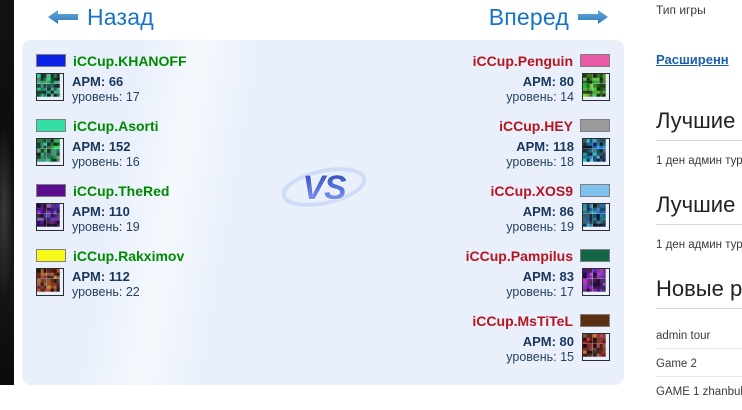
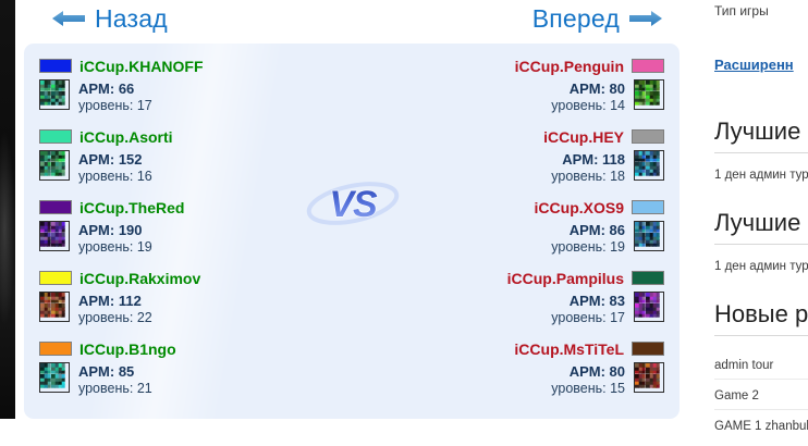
  Назад
  Вперед
  iCCup.KHANOFF
  APM: 66
  уровень: 17
  iCCup.Asorti
  APM: 152
  уровень: 16
  iCCup.TheRed
- APM: 110
+ APM: 190
  уровень: 19
  iCCup.Rakximov
  APM: 112
  уровень: 22
+ ICCup.B1ngo
+ APM: 85
+ уровень: 21
  iCCup.Penguin
  APM: 80
  уровень: 14
  iCCup.HEY
  APM: 118
  уровень: 18
  iCCup.XOS9
  APM: 86
  уровень: 19
  iCCup.Pampilus
  APM: 83
  уровень: 17
  iCCup.MsTiTeL
  APM: 80
  уровень: 15
  VS
  Тип игры
  Расширенн
  Лучшие
  1 ден админ тур
  Лучшие
  1 ден админ тур
  Новые р
  admin tour
  Game 2
  GAME 1 zhanbu
